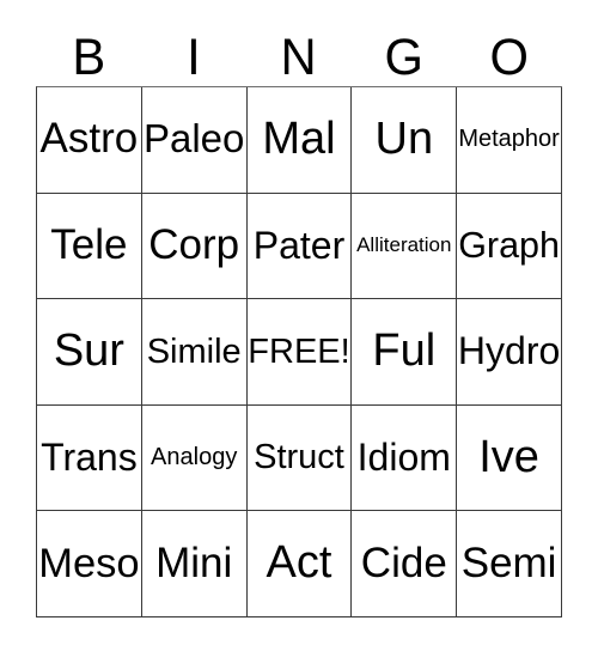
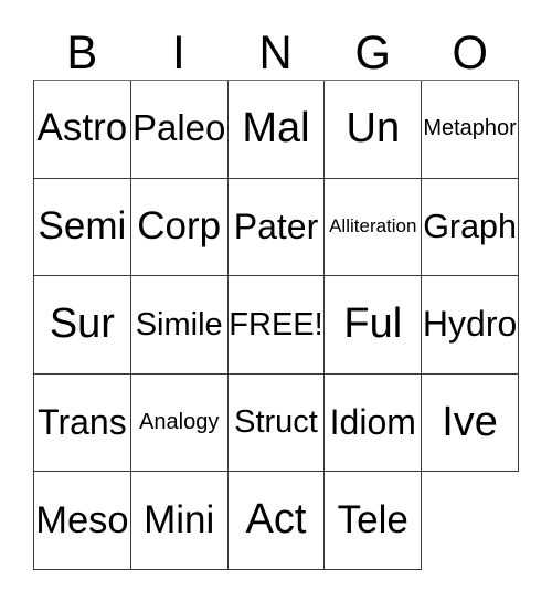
  B
  I
  N
  G
  O
  Astro
  Paleo
  Mal
  Un
  Metaphor
- Tele
+ Semi
  Corp
  Pater
  Alliteration
  Graph
  Sur
  Simile
  FREE!
  Ful
  Hydro
  Trans
  Analogy
  Struct
  Idiom
  Ive
  Meso
  Mini
  Act
- Cide
- Semi
+ Tele
